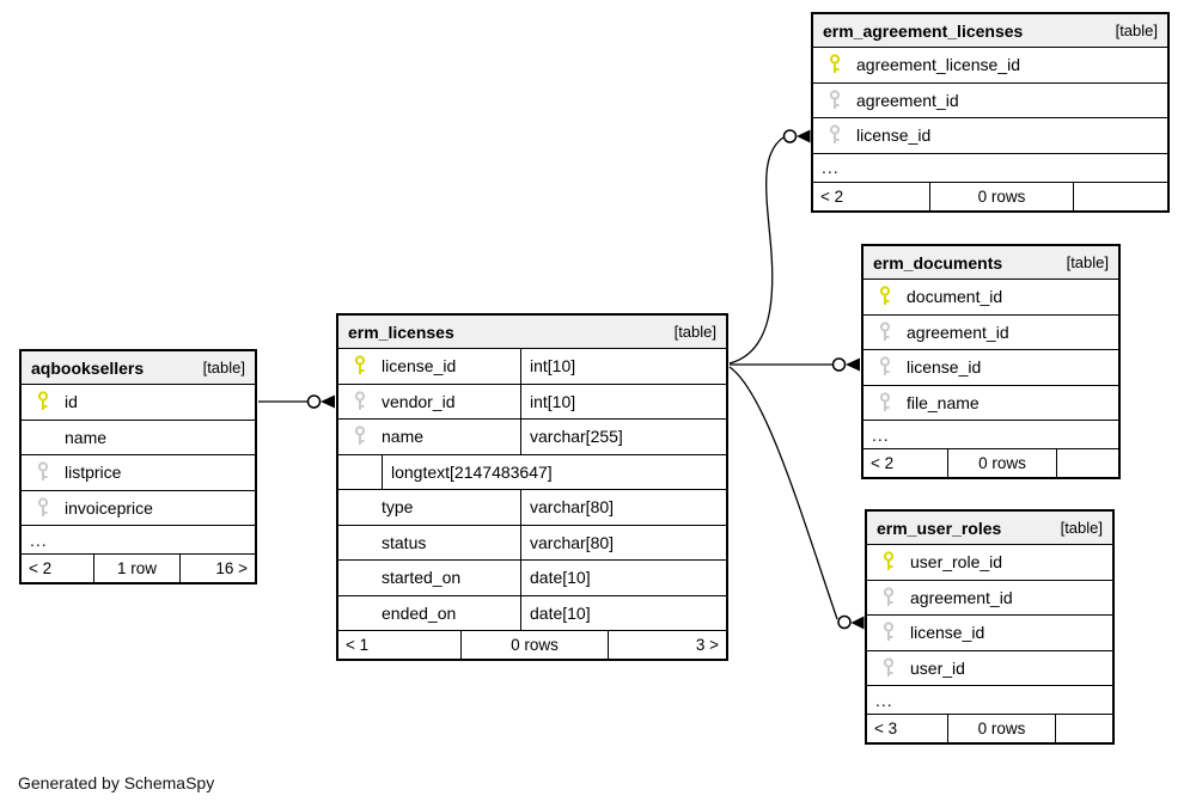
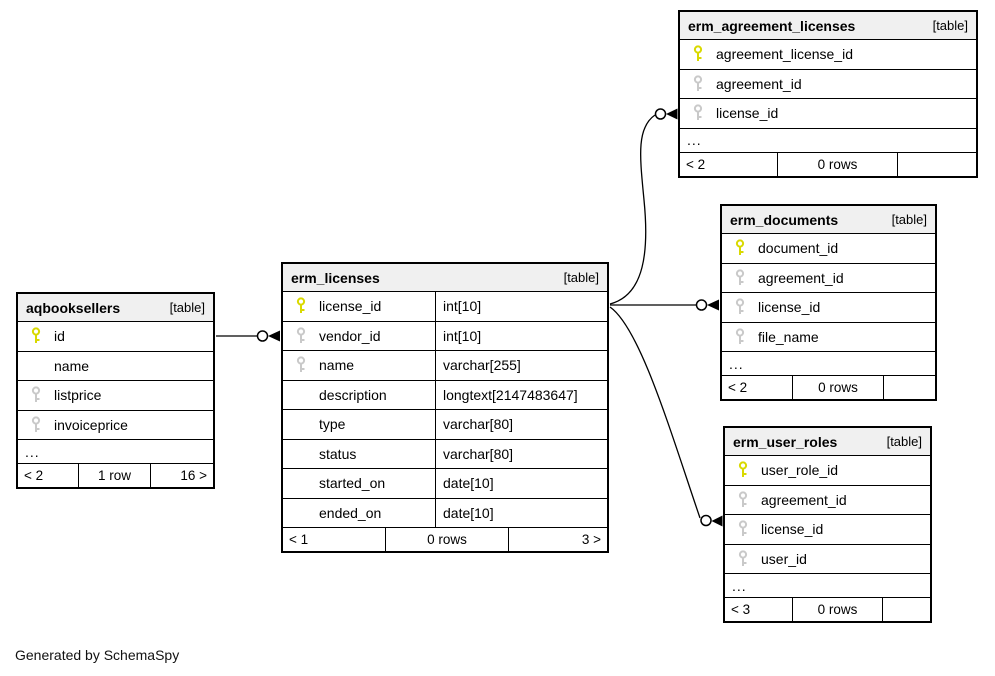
  aqbooksellers
  [table]
  id
  name
  listprice
  invoiceprice
  ...
  < 2
  1 row
  16 >
  erm_licenses
  [table]
  license_id
  int[10]
  vendor_id
  int[10]
  name
  varchar[255]
+ description
  longtext[2147483647]
  type
  varchar[80]
  status
  varchar[80]
  started_on
  date[10]
  ended_on
  date[10]
  < 1
  0 rows
  3 >
  erm_agreement_licenses
  [table]
  agreement_license_id
  agreement_id
  license_id
  ...
  < 2
  0 rows
  erm_documents
  [table]
  document_id
  agreement_id
  license_id
  file_name
  ...
  < 2
  0 rows
  erm_user_roles
  [table]
  user_role_id
  agreement_id
  license_id
  user_id
  ...
  < 3
  0 rows
  Generated by SchemaSpy
